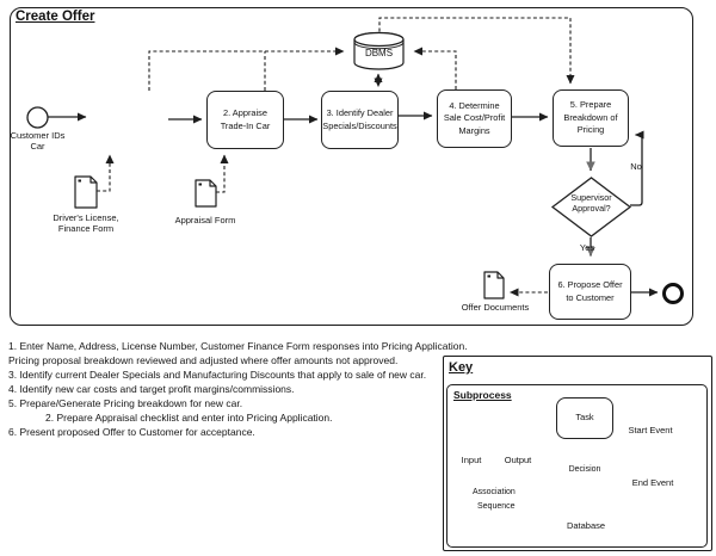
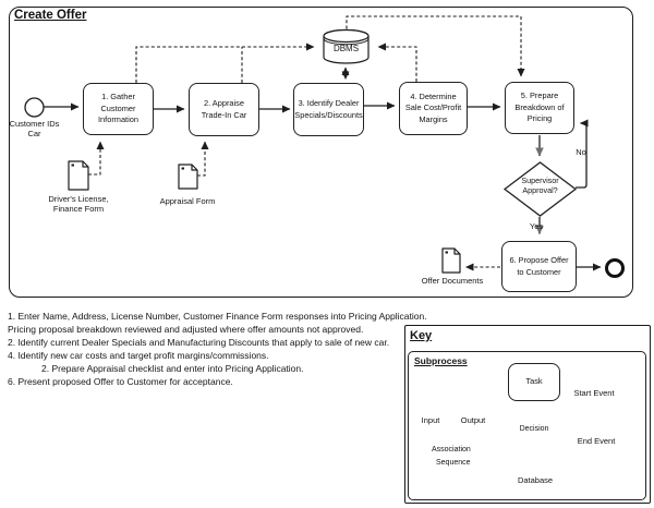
  Create Offer
+ 1. Gather Customer Information
  2. Appraise Trade-In Car
  3. Identify Dealer Specials/Discounts
  4. Determine Sale Cost/Profit Margins
  5. Prepare Breakdown of Pricing
  6. Propose Offer to Customer
  Customer IDs Car
  DBMS
  Supervisor Approval?
  Yes
  No
  Driver's License, Finance Form
  Appraisal Form
  Offer Documents
  1. Enter Name, Address, License Number, Customer Finance Form responses into Pricing Application.
  Pricing proposal breakdown reviewed and adjusted where offer amounts not approved.
- 3. Identify current Dealer Specials and Manufacturing Discounts that apply to sale of new car.
+ 2. Identify current Dealer Specials and Manufacturing Discounts that apply to sale of new car.
  4. Identify new car costs and target profit margins/commissions.
- 5. Prepare/Generate Pricing breakdown for new car.
  2. Prepare Appraisal checklist and enter into Pricing Application.
  6. Present proposed Offer to Customer for acceptance.
  Key
  Subprocess
  Task
  Input
  Output
  Database
  Start Event
  End Event
